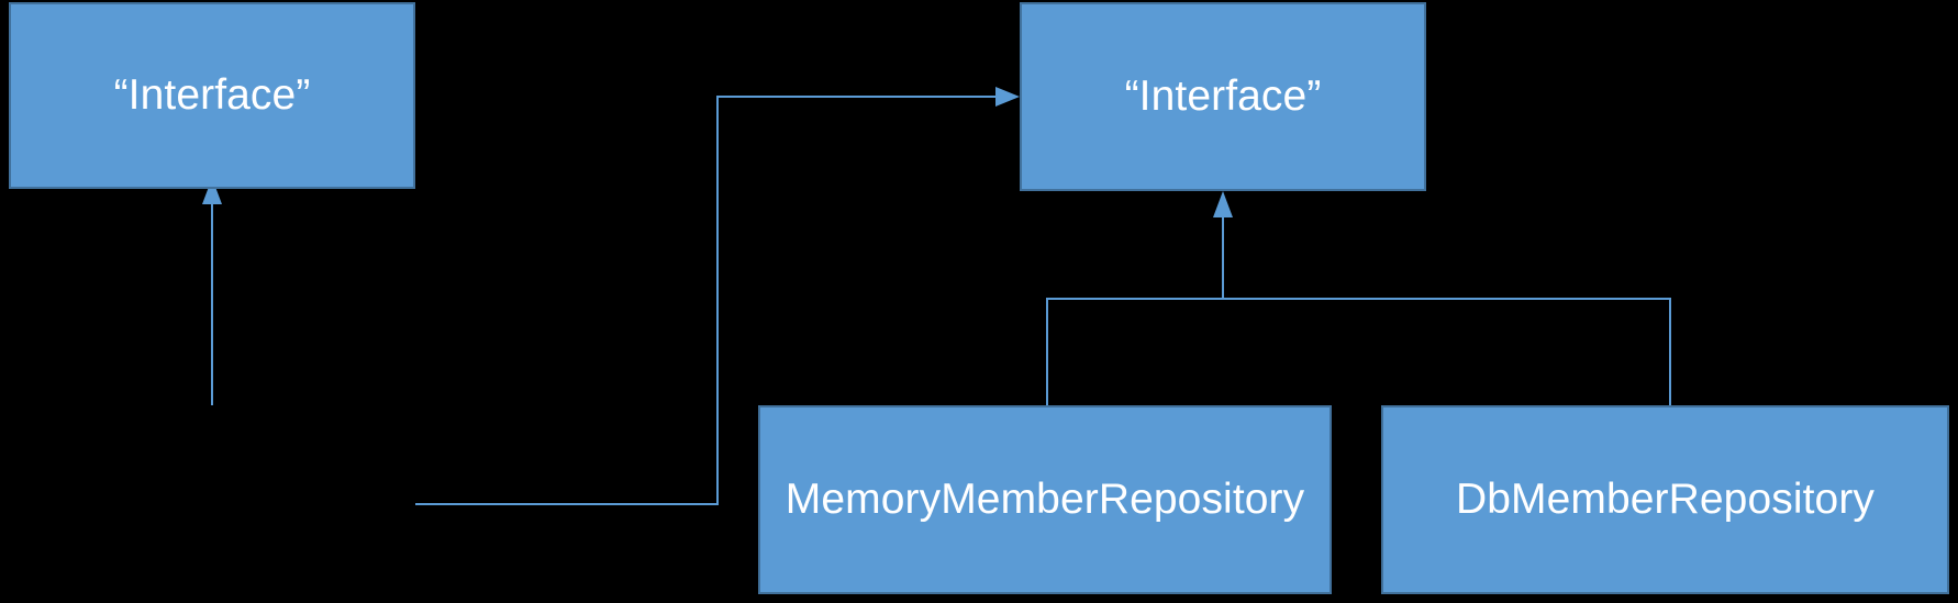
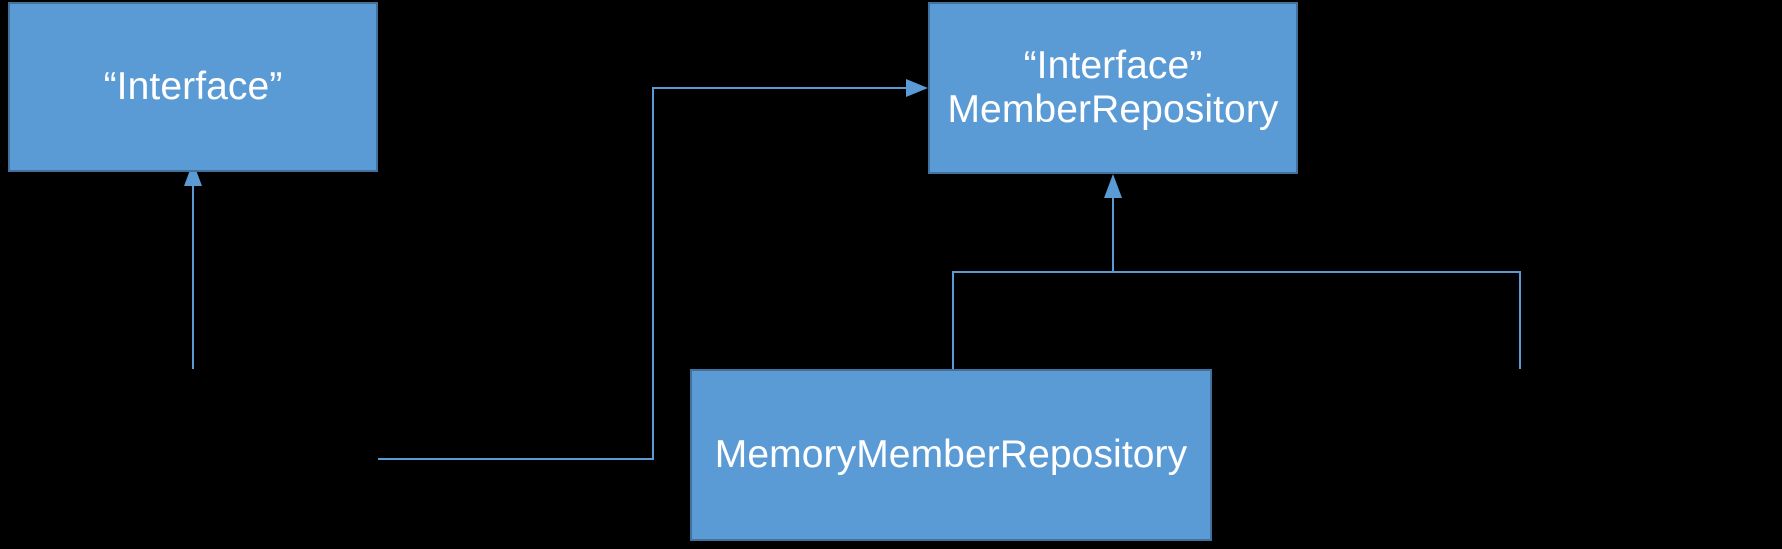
  “Interface”
  “Interface”
+ MemberRepository
  MemoryMemberRepository
- DbMemberRepository
